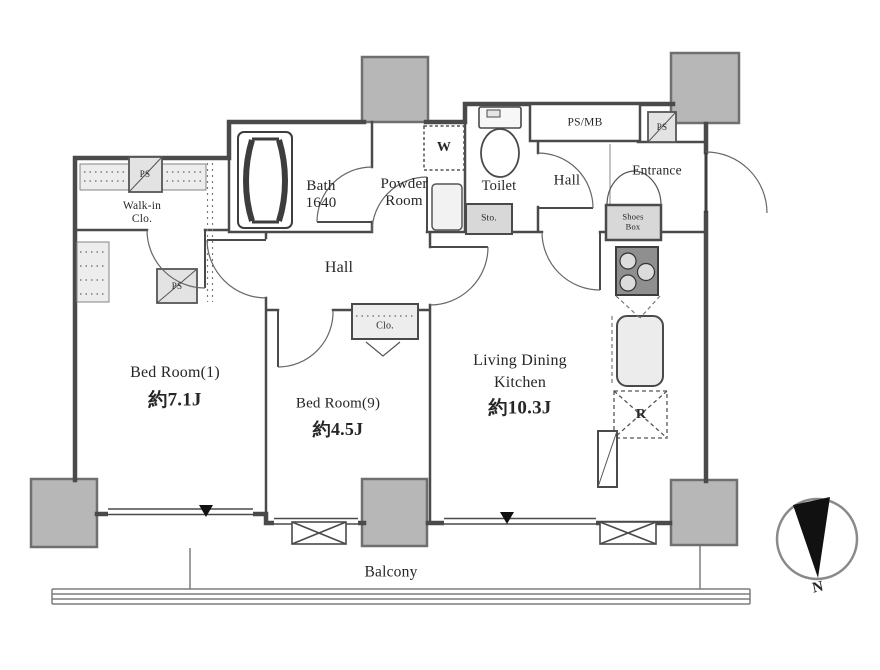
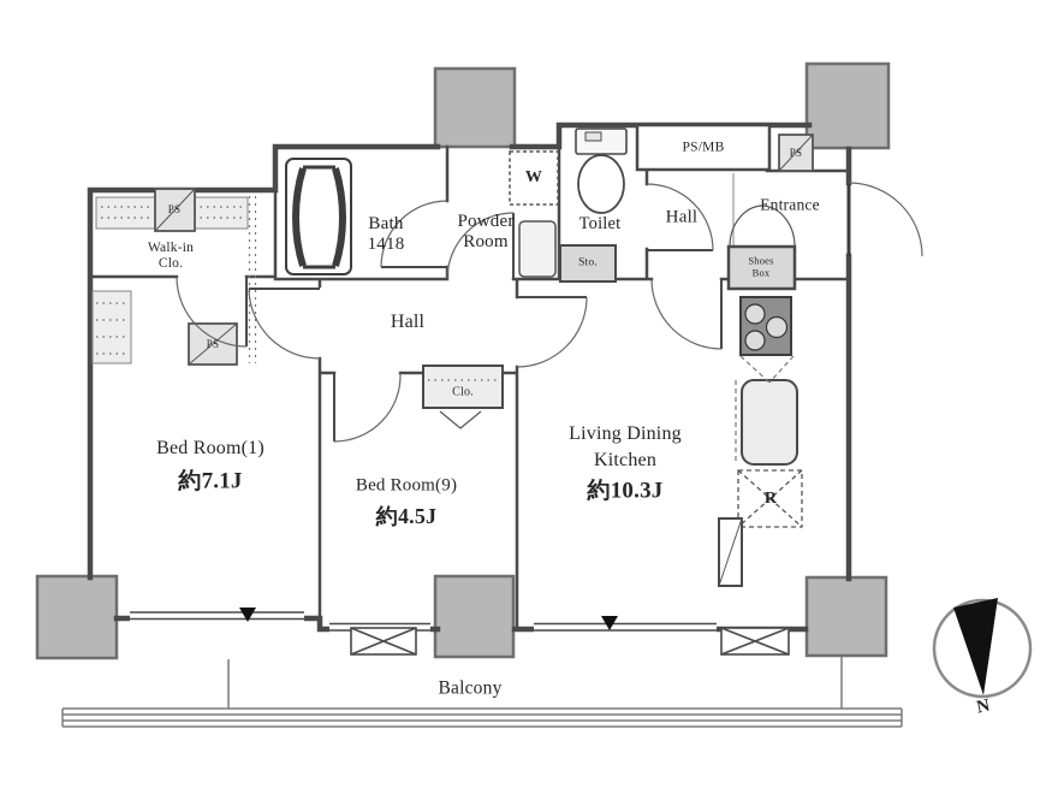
  Walk-in
  Clo.
  PS
  PS
  Bath
- 1640
+ 1418
  Powder
  Room
  W
  Toilet
  Sto.
  Hall
  PS/MB
  PS
  Entrance
  Shoes
  Box
  Hall
  Clo.
  Bed Room(1)
  約7.1J
  Bed Room(9)
  約4.5J
  Living Dining
  Kitchen
  約10.3J
  R
  Balcony
